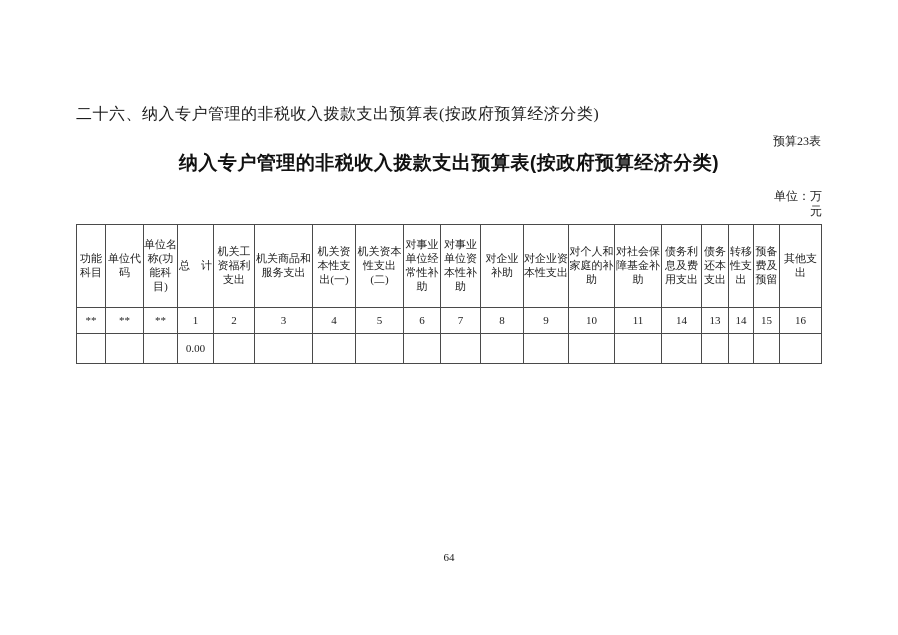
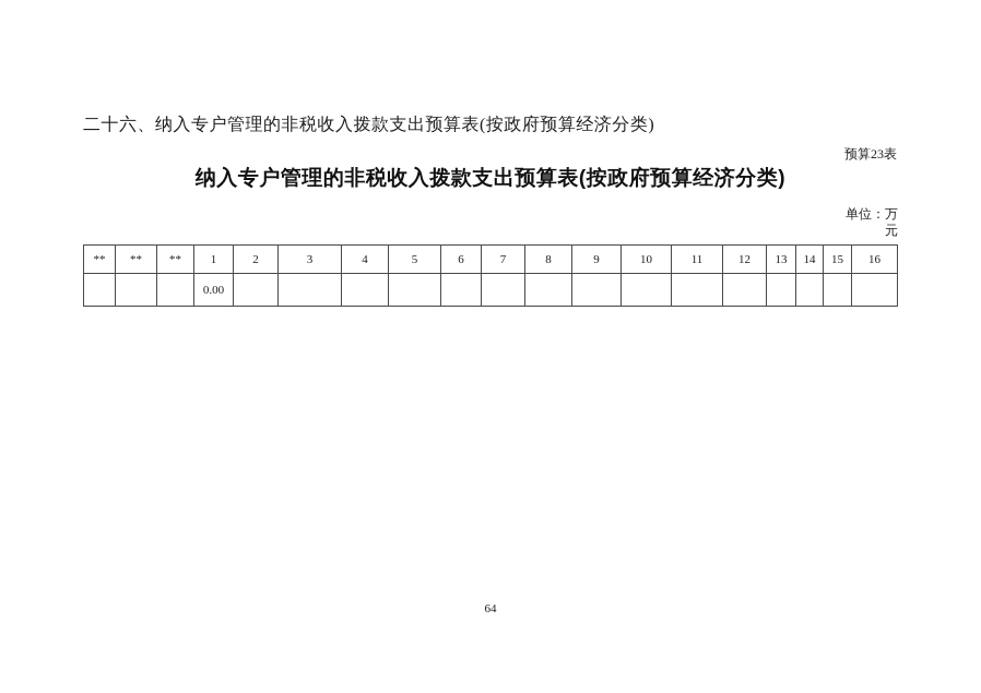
  二十六、纳入专户管理的非税收入拨款支出预算表(按政府预算经济分类)
  预算23表
  纳入专户管理的非税收入拨款支出预算表(按政府预算经济分类)
  单位：万
  元
- 功能科目	单位代码	单位名称(功能科目)	总 计	机关工资福利支出	机关商品和服务支出	机关资本性支出(一)	机关资本性支出(二)	对事业单位经常性补助	对事业单位资本性补助	对企业补助	对企业资本性支出	对个人和家庭的补助	对社会保障基金补助	债务利息及费用支出	债务还本支出	转移性支出	预备费及预留	其他支出
- **	**	**	1	2	3	4	5	6	7	8	9	10	11	14	13	14	15	16
+ **	**	**	1	2	3	4	5	6	7	8	9	10	11	12	13	14	15	16
  			0.00
  64
